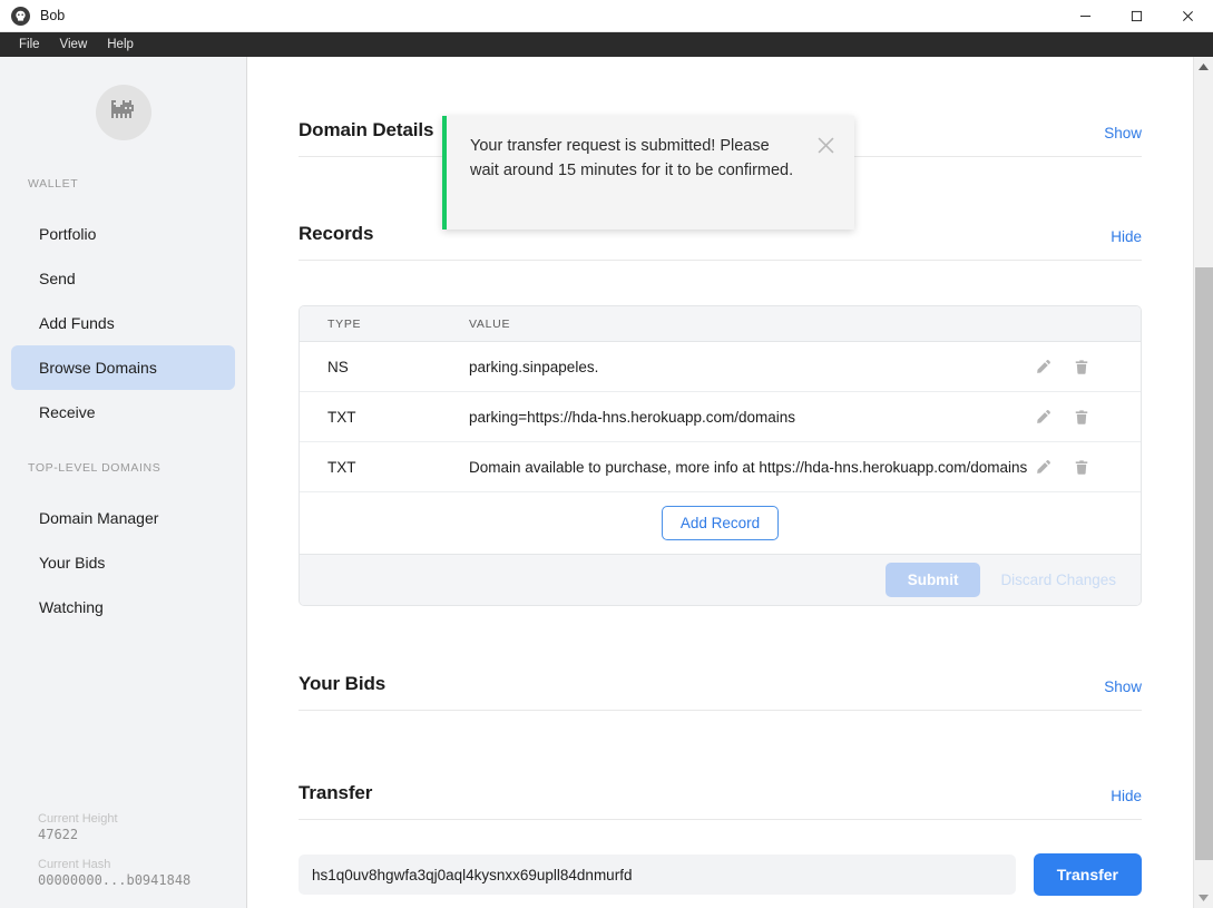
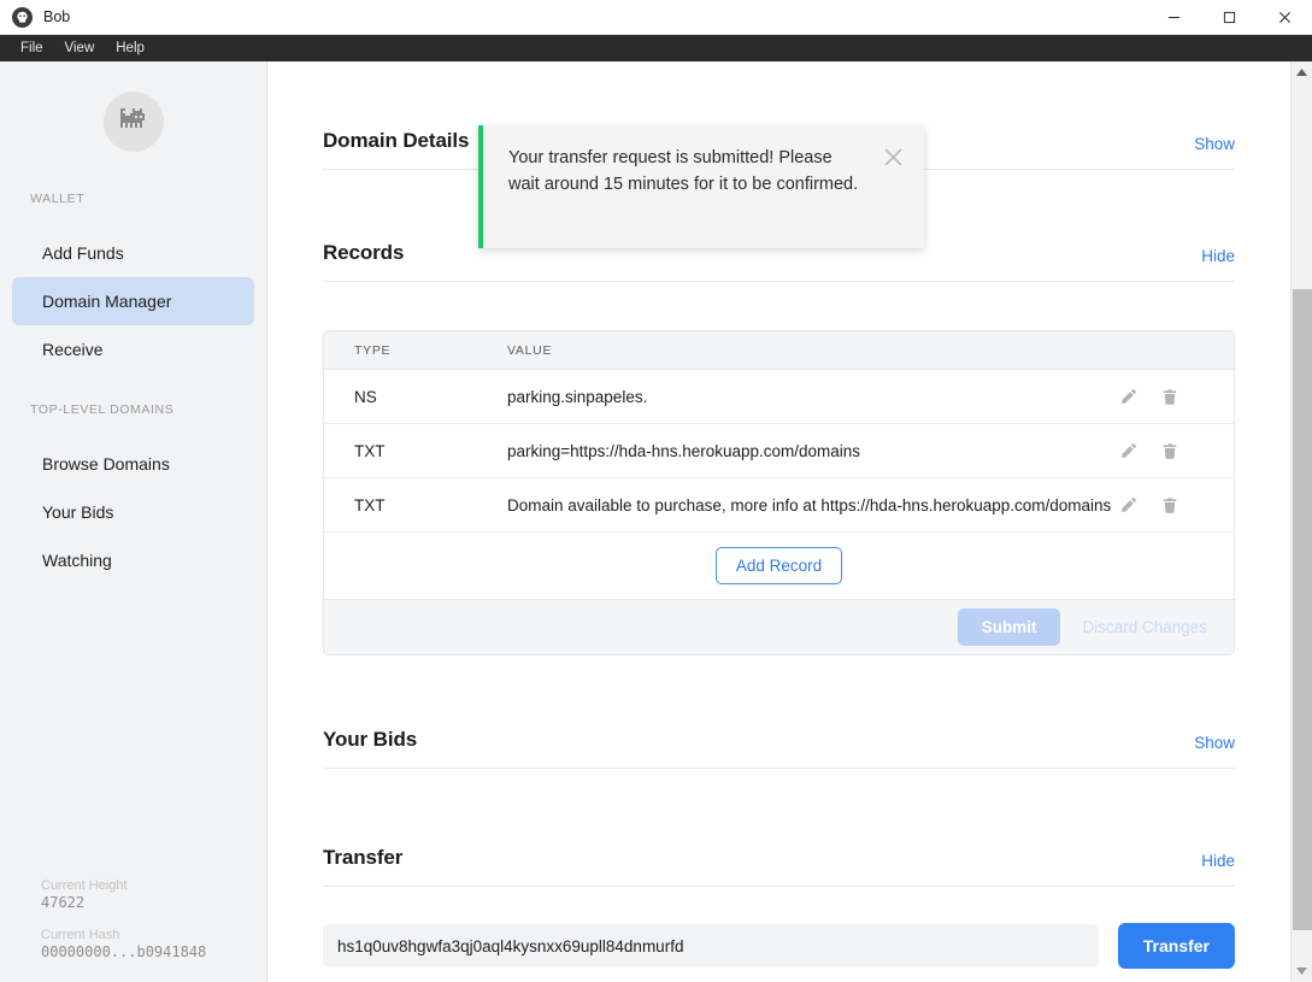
  Bob
  File
  View
  Help
  WALLET
- Portfolio
- Send
  Add Funds
- Browse Domains
+ Domain Manager
  Receive
  TOP-LEVEL DOMAINS
- Domain Manager
+ Browse Domains
  Your Bids
  Watching
  Current Height
  47622
  Current Hash
  00000000...b0941848
  Domain Details
  Show
  Records
  Hide
  TYPE
  VALUE
  NS
  parking.sinpapeles.
  TXT
  parking=https://hda-hns.herokuapp.com/domains
  TXT
  Domain available to purchase, more info at https://hda-hns.herokuapp.com/domains
  Add Record
  Submit
  Discard Changes
  Your Bids
  Show
  Transfer
  Hide
  hs1q0uv8hgwfa3qj0aql4kysnxx69upll84dnmurfd
  Transfer
  Your transfer request is submitted! Please wait around 15 minutes for it to be confirmed.
